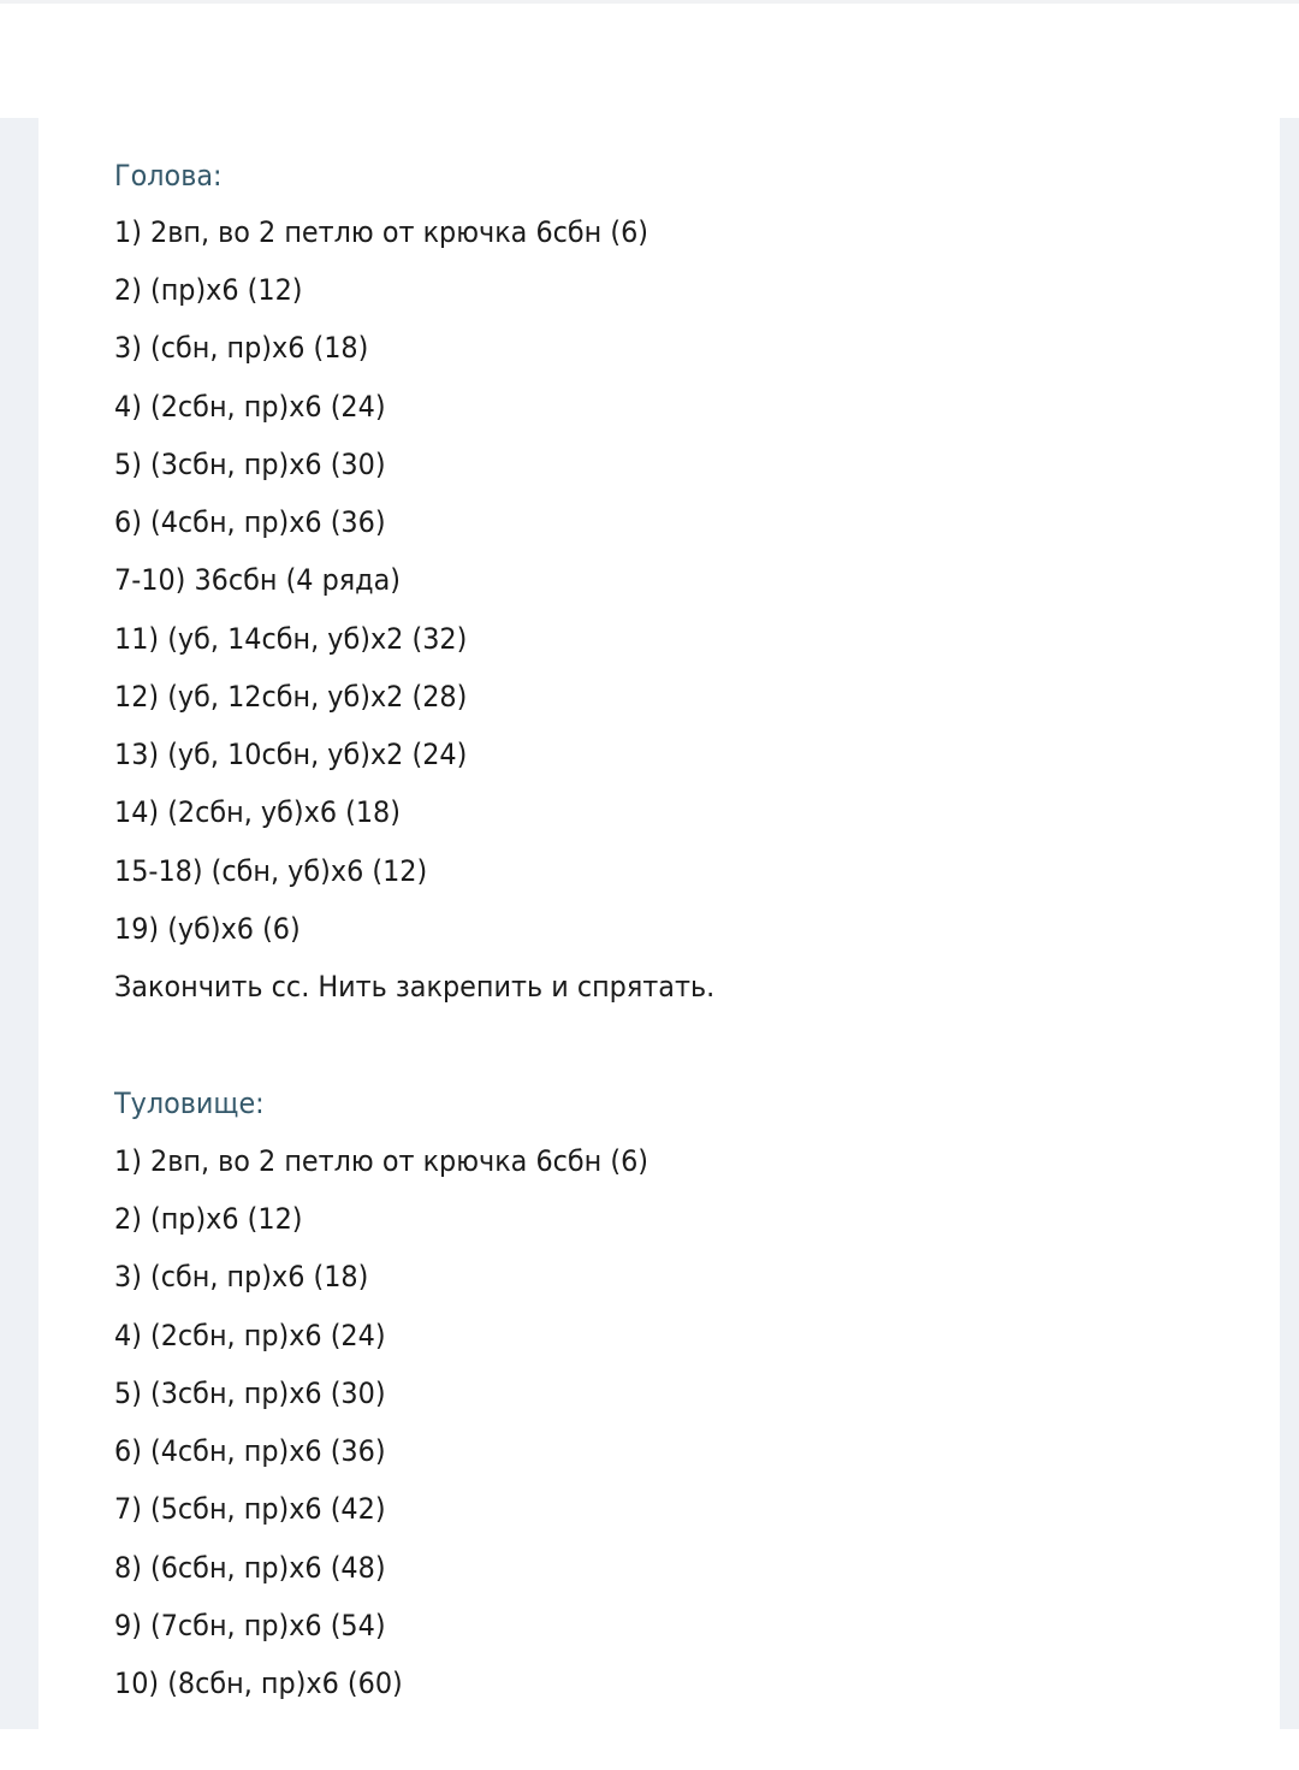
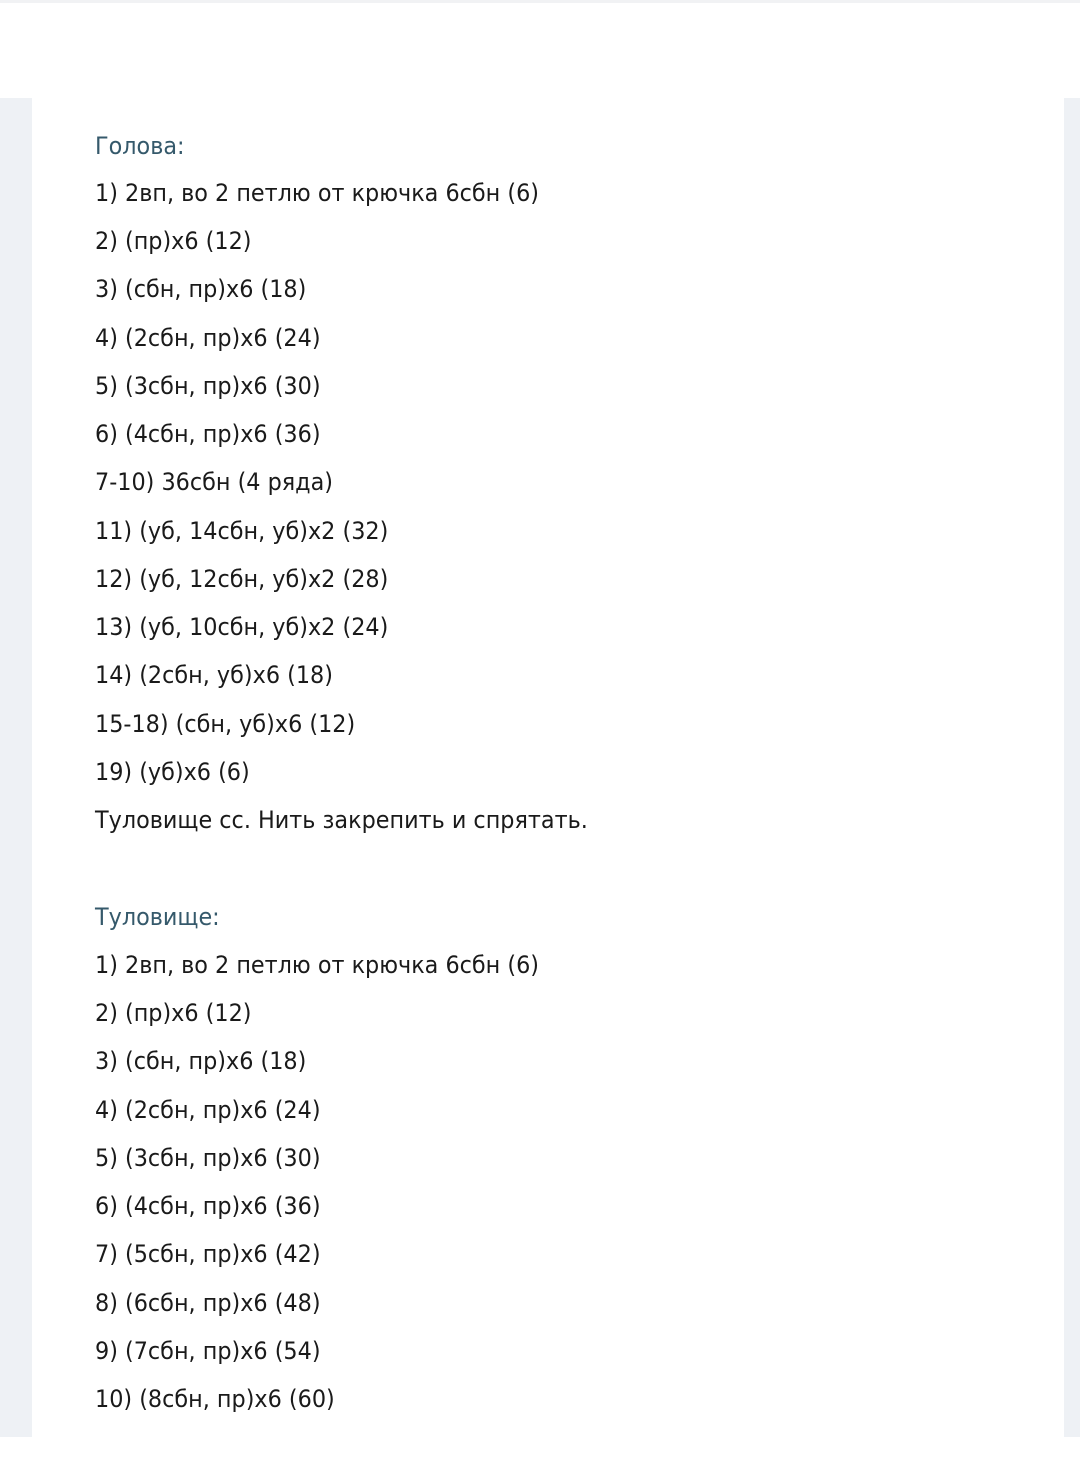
  Голова:
  1) 2вп, во 2 петлю от крючка 6сбн (6)
  2) (пр)х6 (12)
  3) (сбн, пр)х6 (18)
  4) (2сбн, пр)х6 (24)
  5) (3сбн, пр)х6 (30)
  6) (4сбн, пр)х6 (36)
  7-10) 36сбн (4 ряда)
  11) (уб, 14сбн, уб)х2 (32)
  12) (уб, 12сбн, уб)х2 (28)
  13) (уб, 10сбн, уб)х2 (24)
  14) (2сбн, уб)х6 (18)
  15-18) (сбн, уб)х6 (12)
  19) (уб)х6 (6)
- Закончить сс. Нить закрепить и спрятать.
+ Туловище сс. Нить закрепить и спрятать.
  Туловище:
  1) 2вп, во 2 петлю от крючка 6сбн (6)
  2) (пр)х6 (12)
  3) (сбн, пр)х6 (18)
  4) (2сбн, пр)х6 (24)
  5) (3сбн, пр)х6 (30)
  6) (4сбн, пр)х6 (36)
  7) (5сбн, пр)х6 (42)
  8) (6сбн, пр)х6 (48)
  9) (7сбн, пр)х6 (54)
  10) (8сбн, пр)х6 (60)
